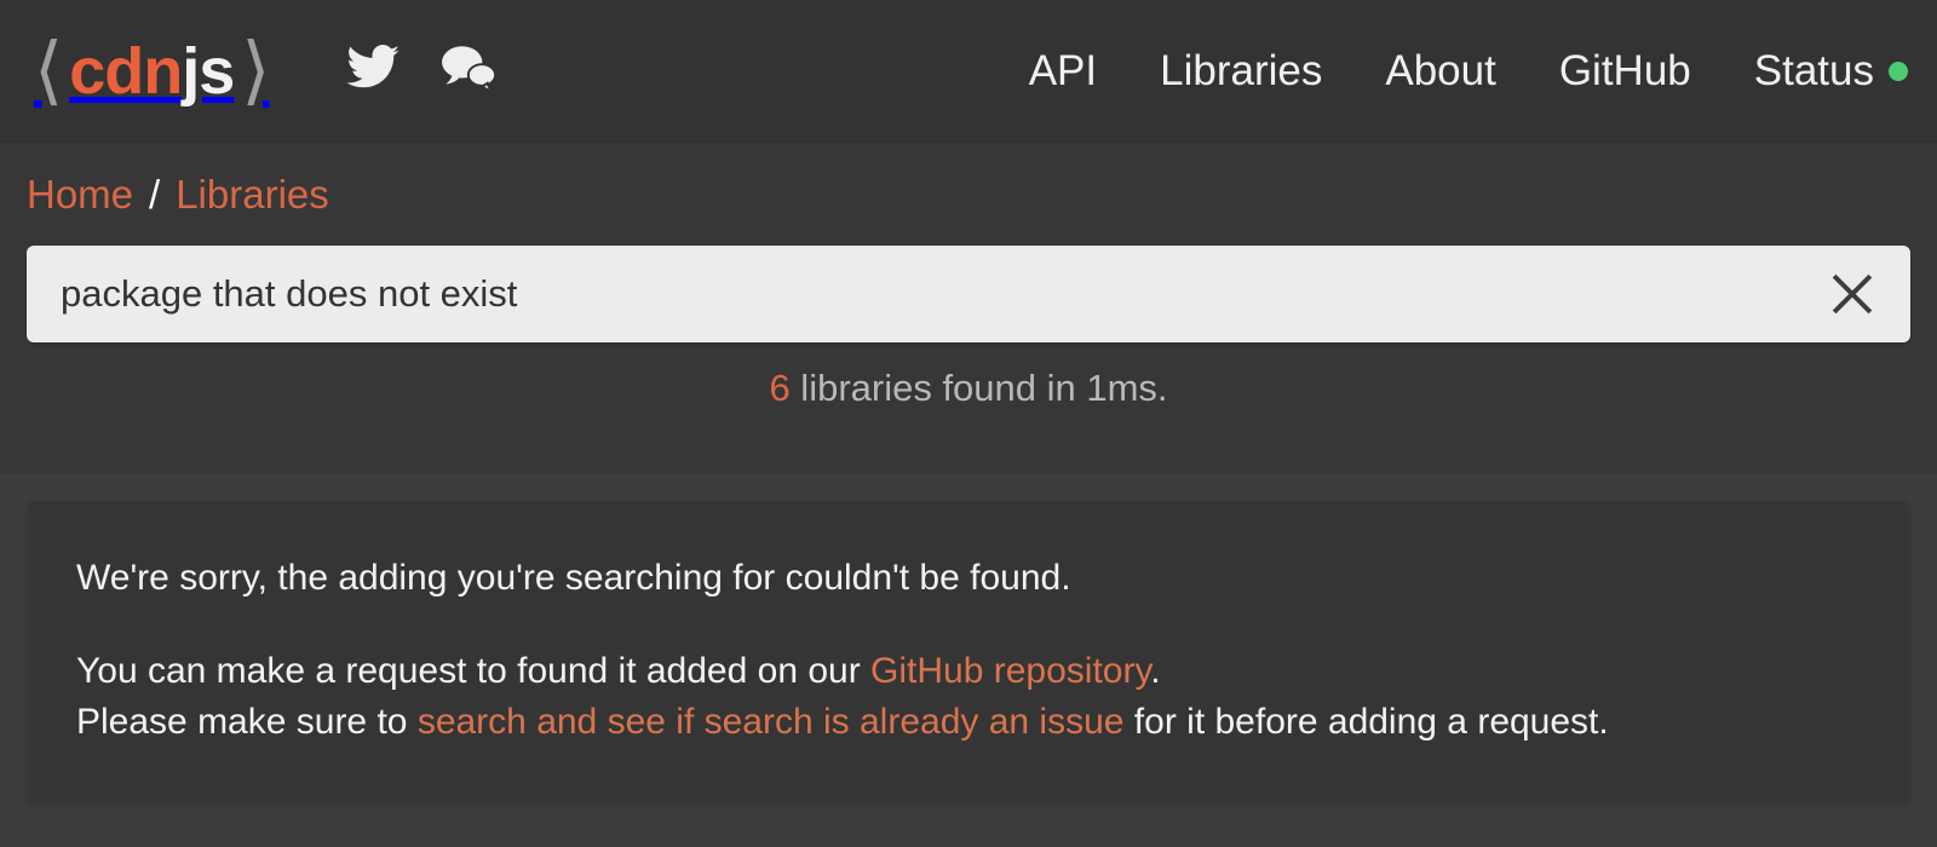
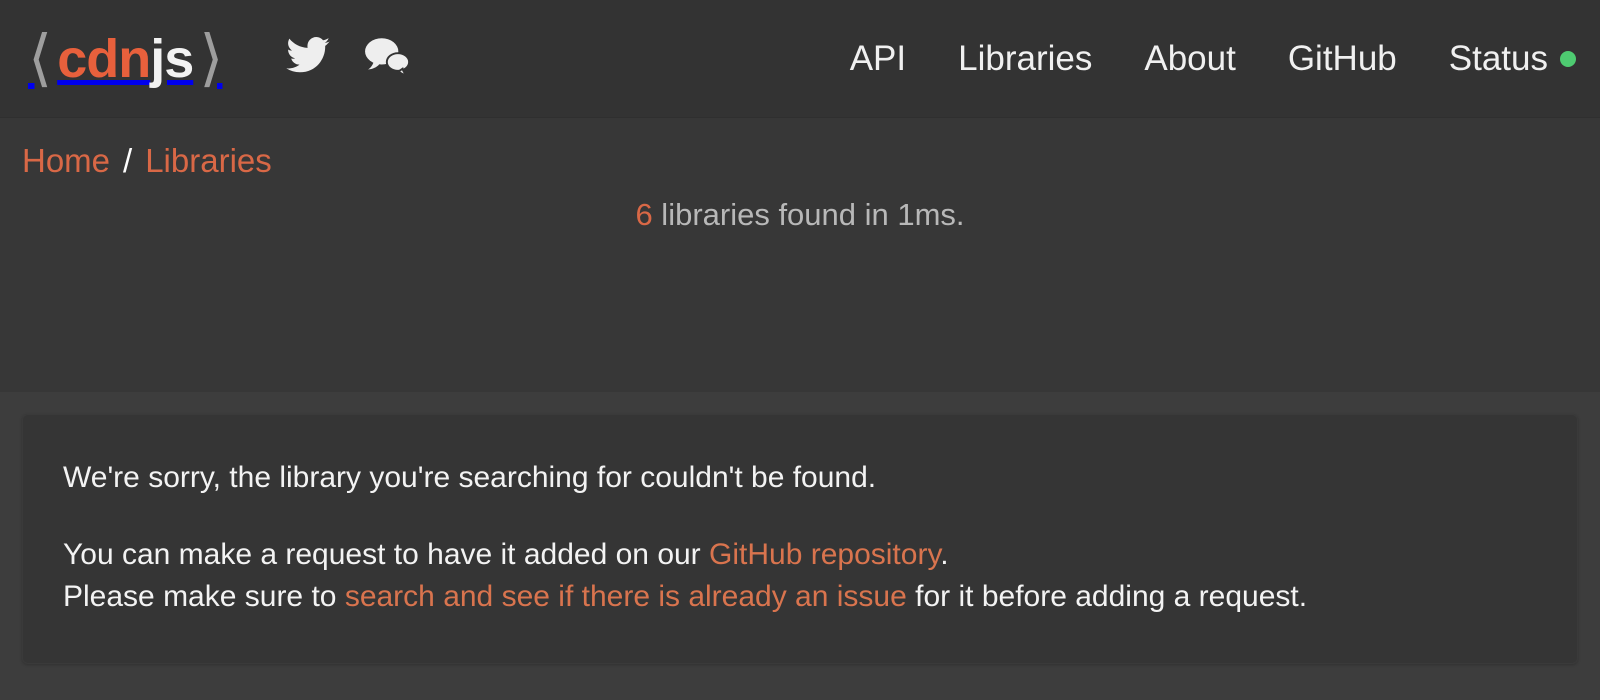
  ⟨
  cdn
  js
  ⟩
  API
  Libraries
  About
  GitHub
  Status
  Home
  /
  Libraries
- package that does not exist
  6 libraries found in 1ms.
- We're sorry, the adding you're searching for couldn't be found.
+ We're sorry, the library you're searching for couldn't be found.
- You can make a request to found it added on our GitHub repository.
+ You can make a request to have it added on our GitHub repository.
- Please make sure to search and see if search is already an issue for it before adding a request.
+ Please make sure to search and see if there is already an issue for it before adding a request.
